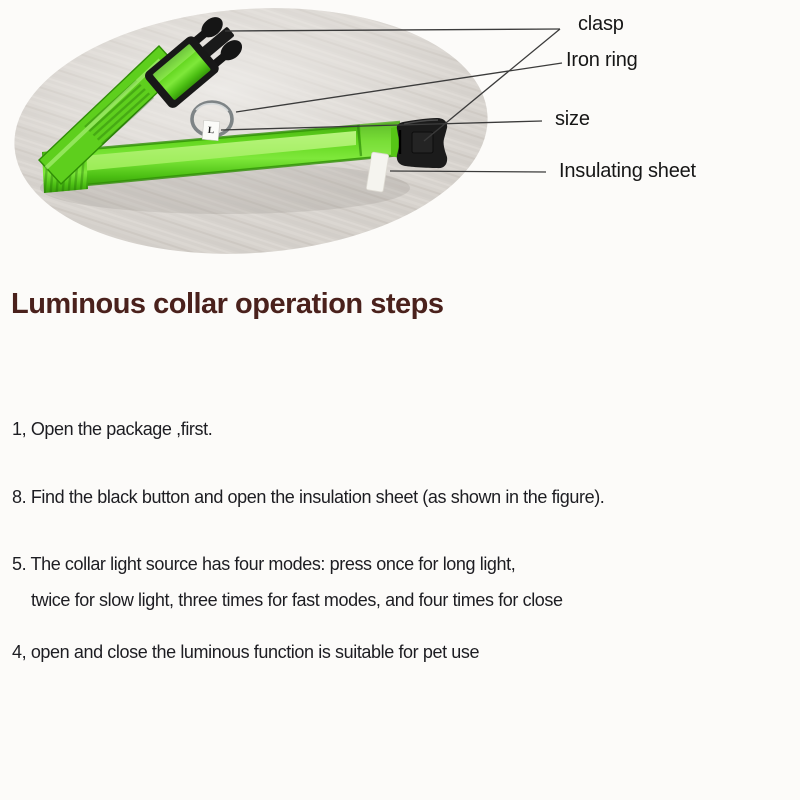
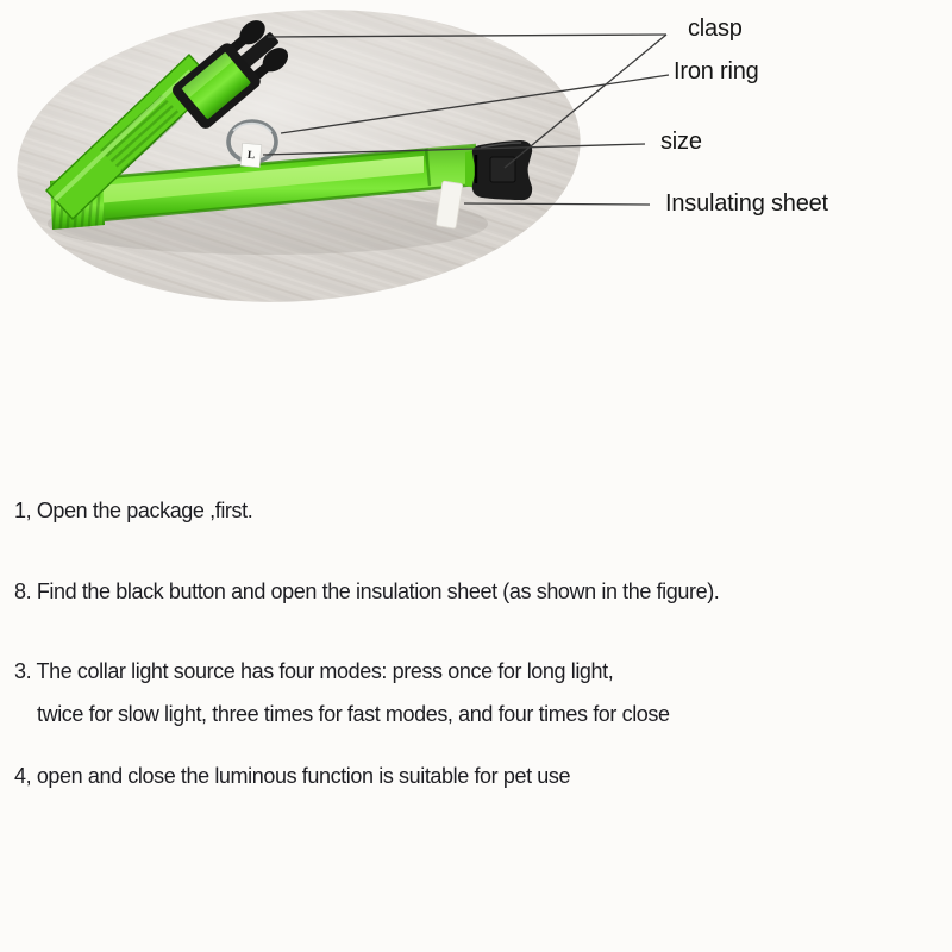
  clasp
  Iron ring
  size
  Insulating sheet
- Luminous collar operation steps
  1, Open the package ,first.
  8. Find the black button and open the insulation sheet (as shown in the figure).
- 5. The collar light source has four modes: press once for long light,
+ 3. The collar light source has four modes: press once for long light,
  twice for slow light, three times for fast modes, and four times for close
  4, open and close the luminous function is suitable for pet use
